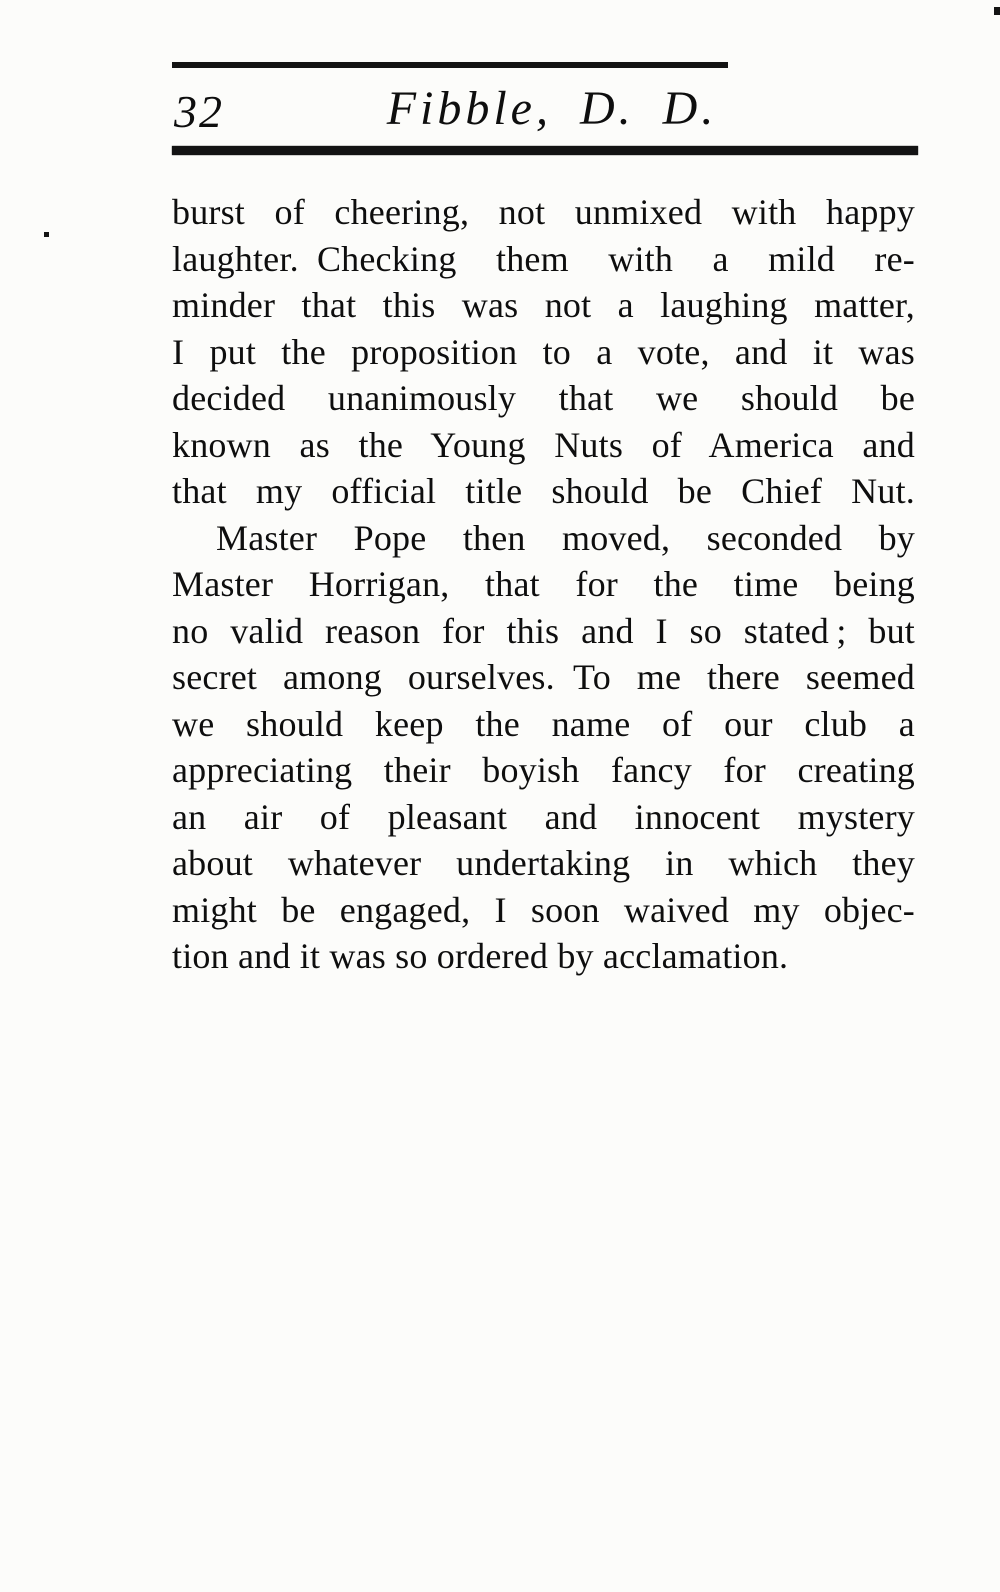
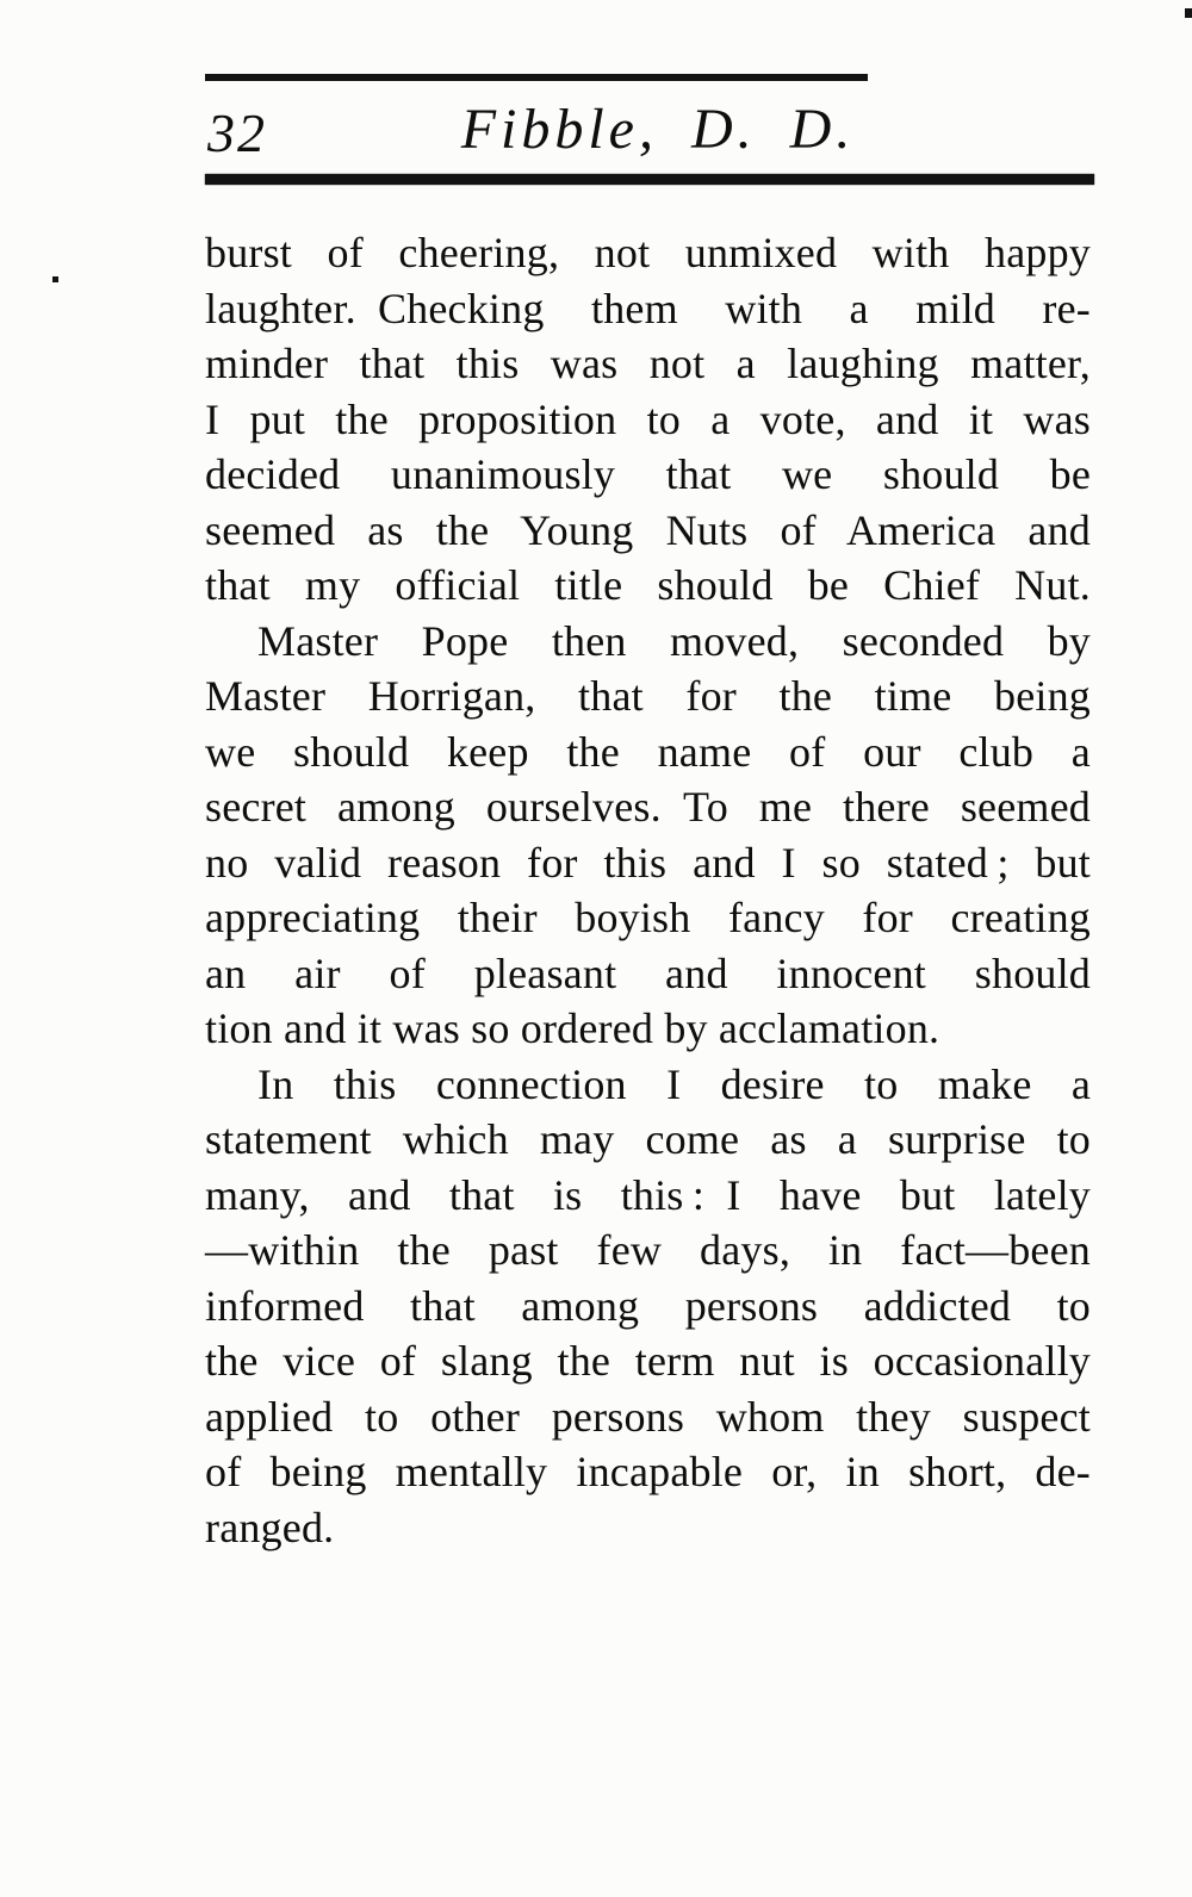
  32
  Fibble, D. D.
  burst of cheering, not unmixed with happy
  laughter. Checking them with a mild re-
  minder that this was not a laughing matter,
  I put the proposition to a vote, and it was
  decided unanimously that we should be
- known as the Young Nuts of America and
+ seemed as the Young Nuts of America and
  that my official title should be Chief Nut.
  Master Pope then moved, seconded by
  Master Horrigan, that for the time being
- no valid reason for this and I so stated ; but
+ we should keep the name of our club a
  secret among ourselves. To me there seemed
- we should keep the name of our club a
+ no valid reason for this and I so stated ; but
  appreciating their boyish fancy for creating
- an air of pleasant and innocent mystery
+ an air of pleasant and innocent should
- about whatever undertaking in which they
- might be engaged, I soon waived my objec-
  tion and it was so ordered by acclamation.
+ In this connection I desire to make a
+ statement which may come as a surprise to
+ many, and that is this : I have but lately
+ —within the past few days, in fact—been
+ informed that among persons addicted to
+ the vice of slang the term nut is occasionally
+ applied to other persons whom they suspect
+ of being mentally incapable or, in short, de-
+ ranged.
